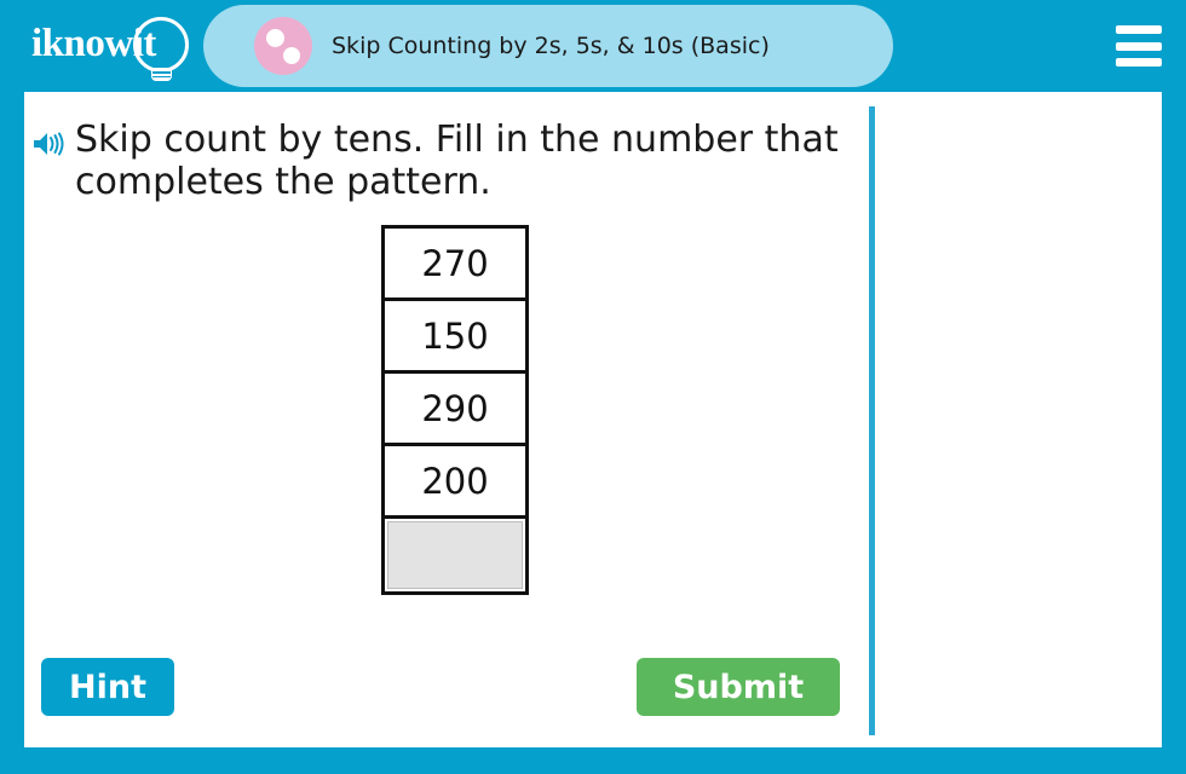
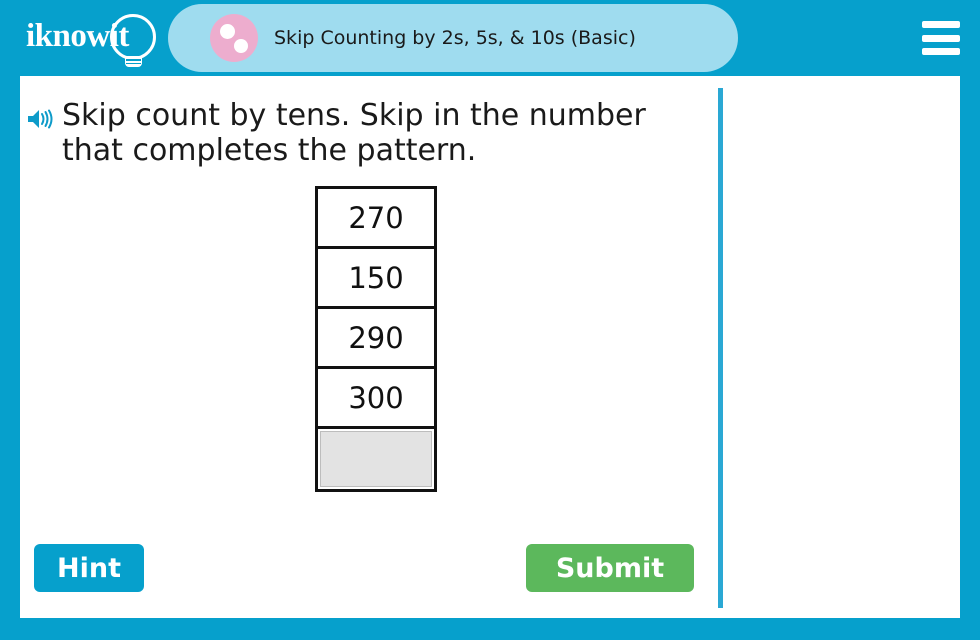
  iknowit
  Skip Counting by 2s, 5s, & 10s (Basic)
- Skip count by tens. Fill in the number that completes the pattern.
+ Skip count by tens. Skip in the number that completes the pattern.
  270
  150
  290
- 200
+ 300
  Hint
  Submit
